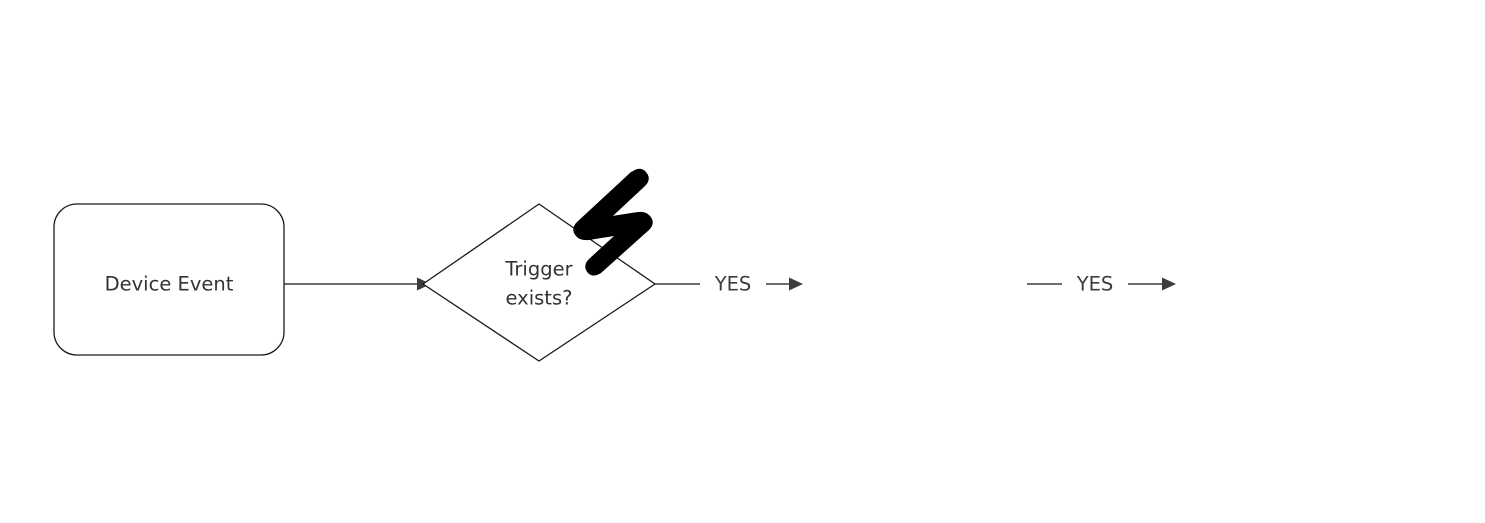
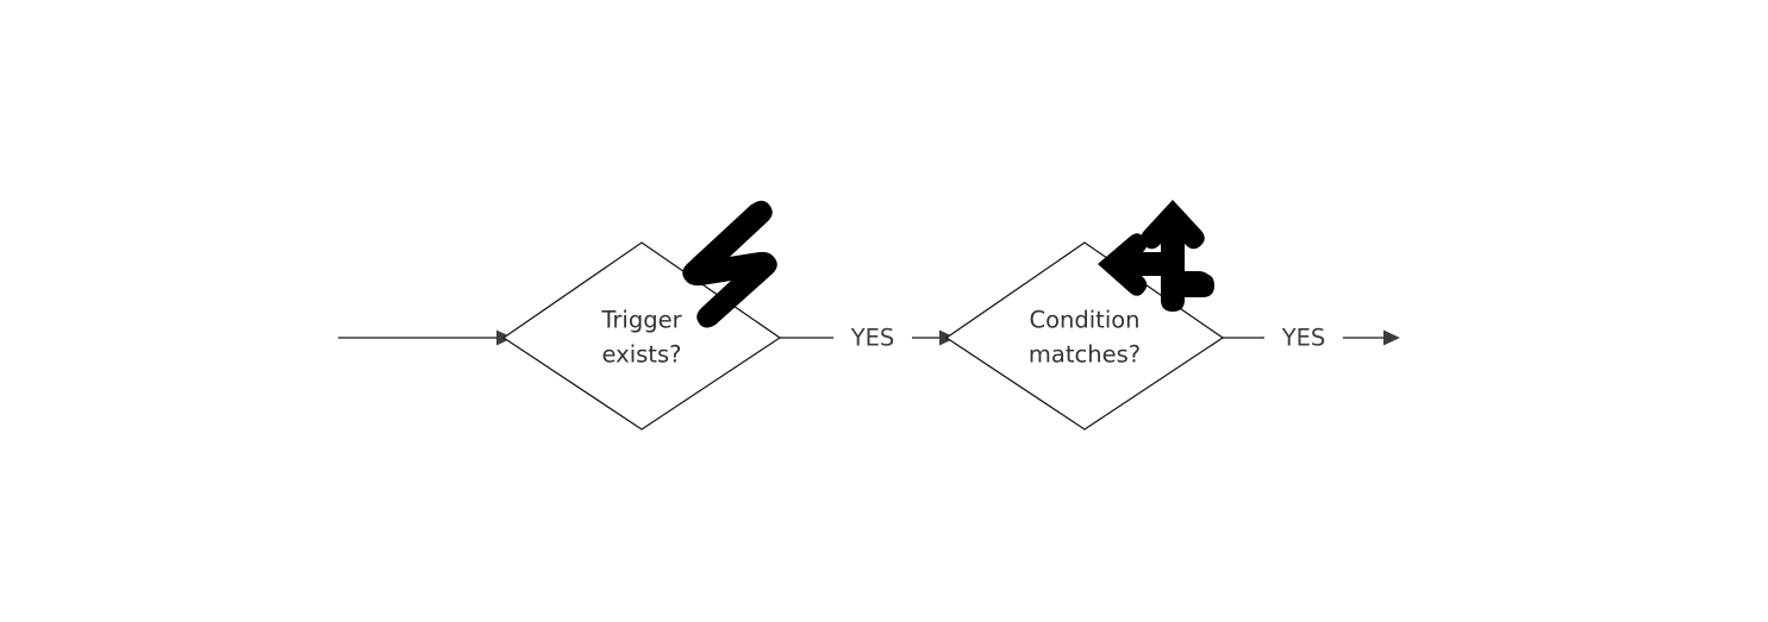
  YES
  YES
- Device Event
  Trigger
  exists?
+ Condition
+ matches?
